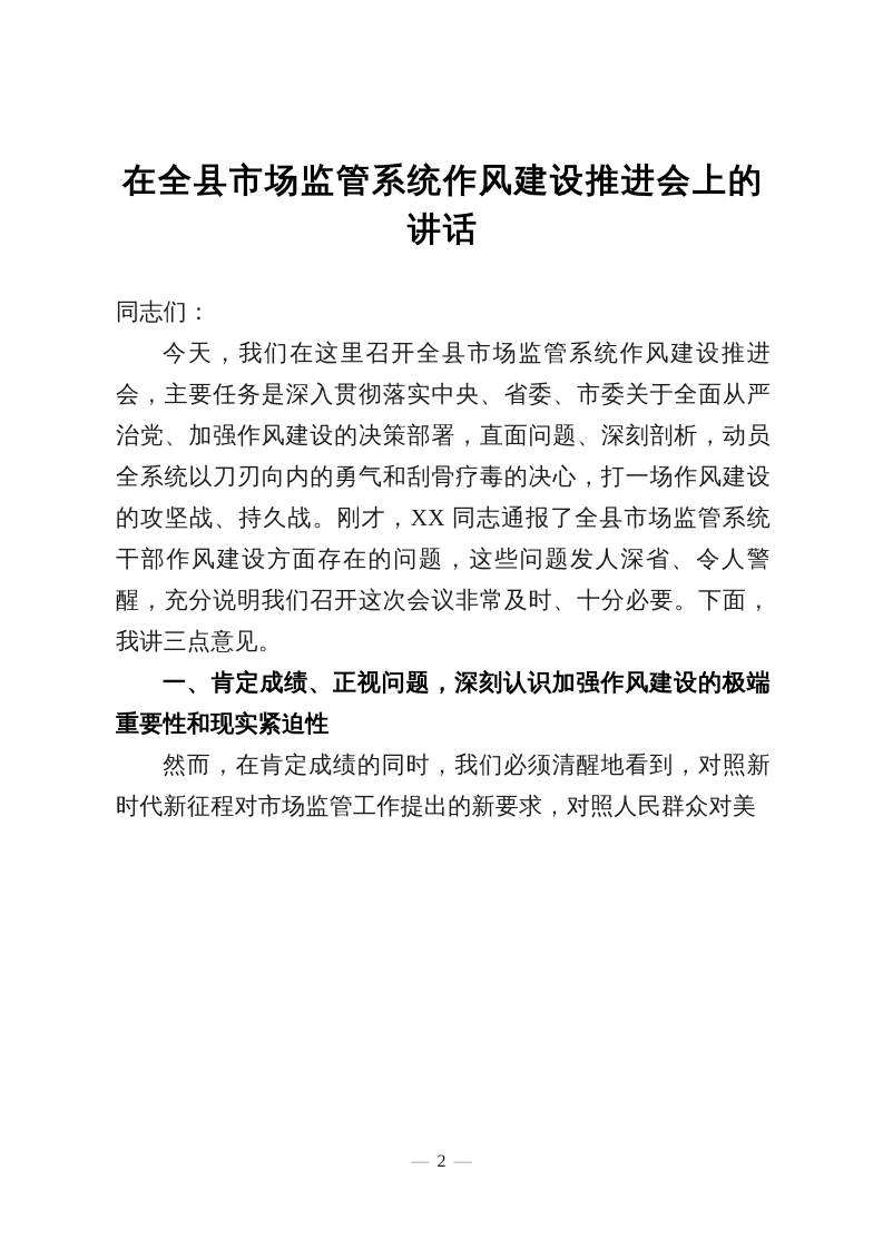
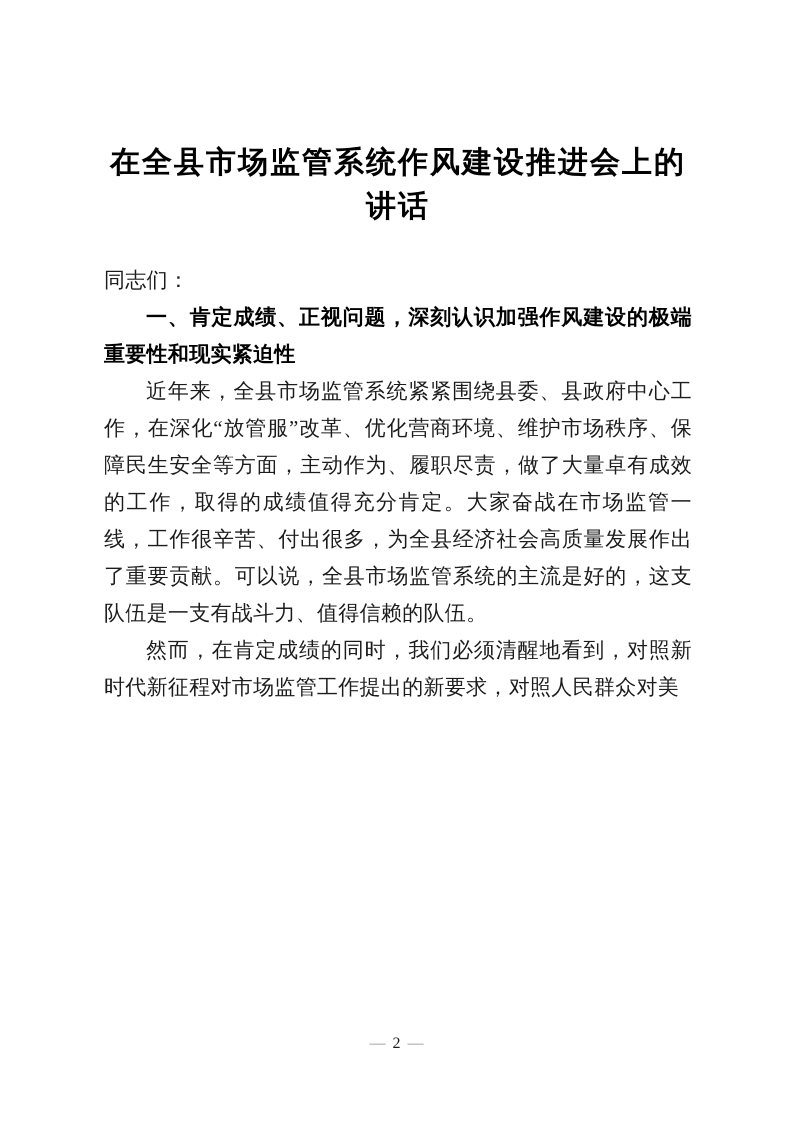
  在全县市场监管系统作风建设推进会上的讲话
  同志们：
- 今天，我们在这里召开全县市场监管系统作风建设推进会，主要任务是深入贯彻落实中央、省委、市委关于全面从严治党、加强作风建设的决策部署，直面问题、深刻剖析，动员全系统以刀刃向内的勇气和刮骨疗毒的决心，打一场作风建设的攻坚战、持久战。刚才，XX 同志通报了全县市场监管系统干部作风建设方面存在的问题，这些问题发人深省、令人警醒，充分说明我们召开这次会议非常及时、十分必要。下面，我讲三点意见。
  一、肯定成绩、正视问题，深刻认识加强作风建设的极端重要性和现实紧迫性
+ 近年来，全县市场监管系统紧紧围绕县委、县政府中心工作，在深化“放管服”改革、优化营商环境、维护市场秩序、保障民生安全等方面，主动作为、履职尽责，做了大量卓有成效的工作，取得的成绩值得充分肯定。大家奋战在市场监管一线，工作很辛苦、付出很多，为全县经济社会高质量发展作出了重要贡献。可以说，全县市场监管系统的主流是好的，这支队伍是一支有战斗力、值得信赖的队伍。
  然而，在肯定成绩的同时，我们必须清醒地看到，对照新时代新征程对市场监管工作提出的新要求，对照人民群众对美
  — 2 —
